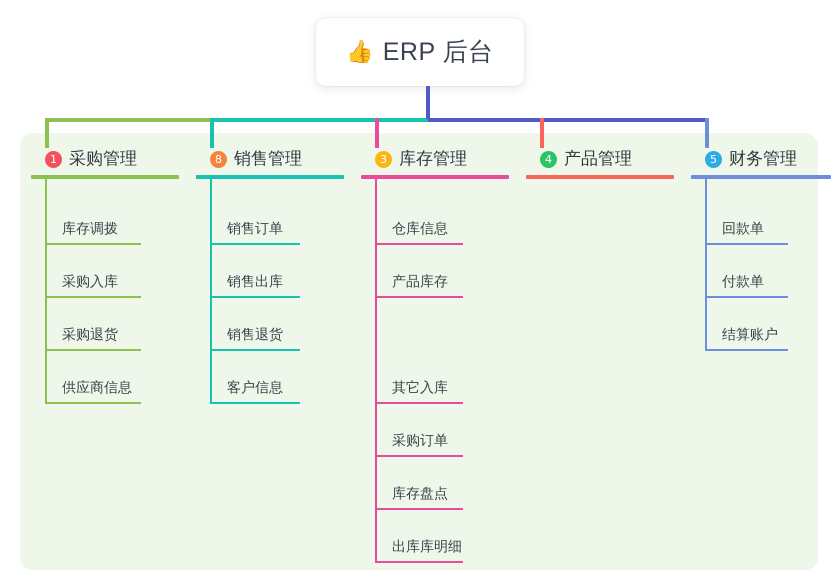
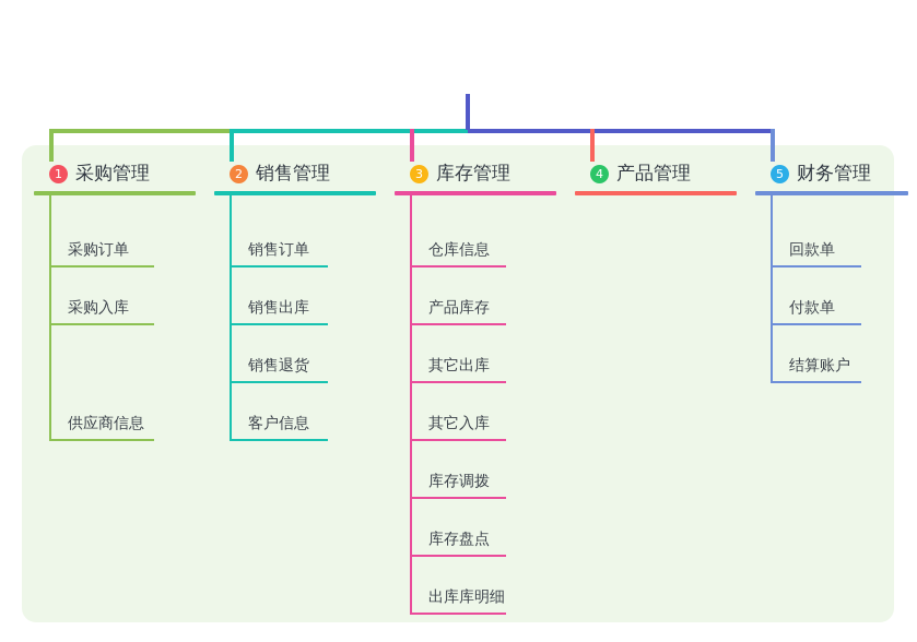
- 👍
- ERP 后台
  1
  采购管理
- 库存调拨
+ 采购订单
  采购入库
- 采购退货
  供应商信息
- 8
+ 2
  销售管理
  销售订单
  销售出库
  销售退货
  客户信息
  3
  库存管理
  仓库信息
  产品库存
+ 其它出库
  其它入库
- 采购订单
+ 库存调拨
  库存盘点
  出库库明细
  4
  产品管理
  5
  财务管理
  回款单
  付款单
  结算账户
